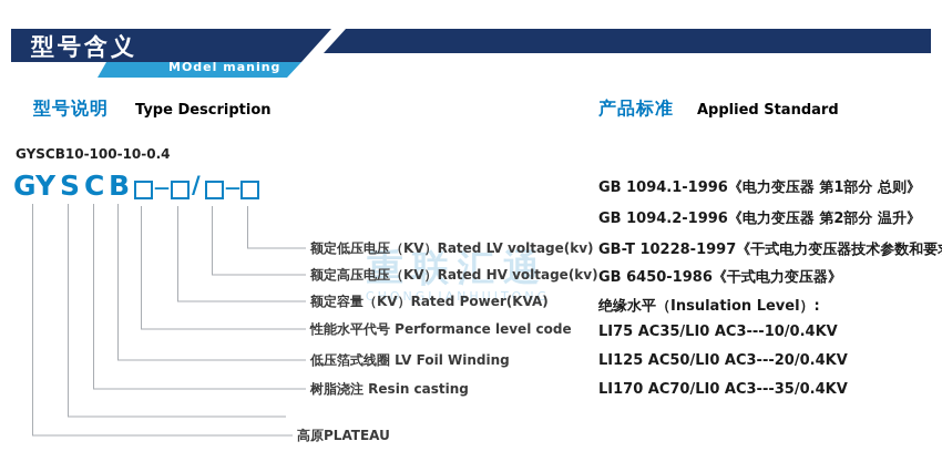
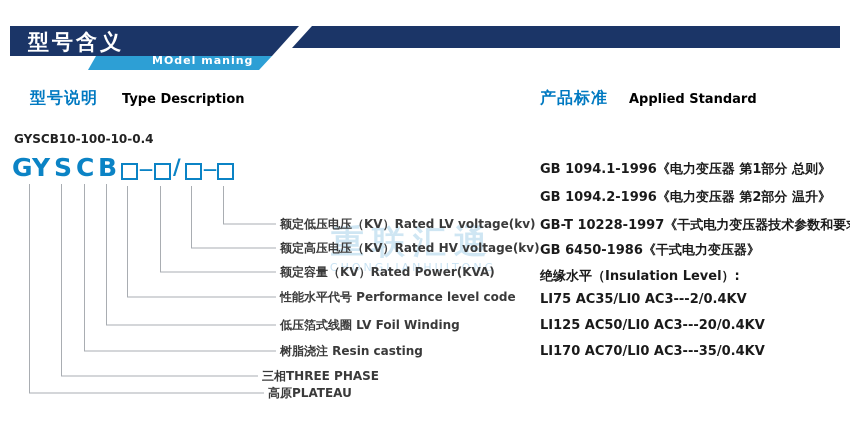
  型号含义
  MOdel maning
  重联汇通
  CHONGLIANHUITONG
  型号说明
  Type Description
  产品标准
  Applied Standard
  GYSCB10-100-10-0.4
  GY
  S
  C
  B
  —
  /
  —
  额定低压电压（KV）Rated LV voltage(kv)
  额定高压电压（KV）Rated HV voltage(kv)
  额定容量（KV）Rated Power(KVA)
  性能水平代号 Performance level code
  低压箔式线圈 LV Foil Winding
  树脂浇注 Resin casting
+ 三相THREE PHASE
  高原PLATEAU
  GB 1094.1-1996《电力变压器 第1部分 总则》
  GB 1094.2-1996《电力变压器 第2部分 温升》
  GB-T 10228-1997《干式电力变压器技术参数和要
  GB 6450-1986《干式电力变压器》
  绝缘水平（Insulation Level）:
- LI75 AC35/LI0 AC3---10/0.4KV
+ LI75 AC35/LI0 AC3---2/0.4KV
  LI125 AC50/LI0 AC3---20/0.4KV
  LI170 AC70/LI0 AC3---35/0.4KV
